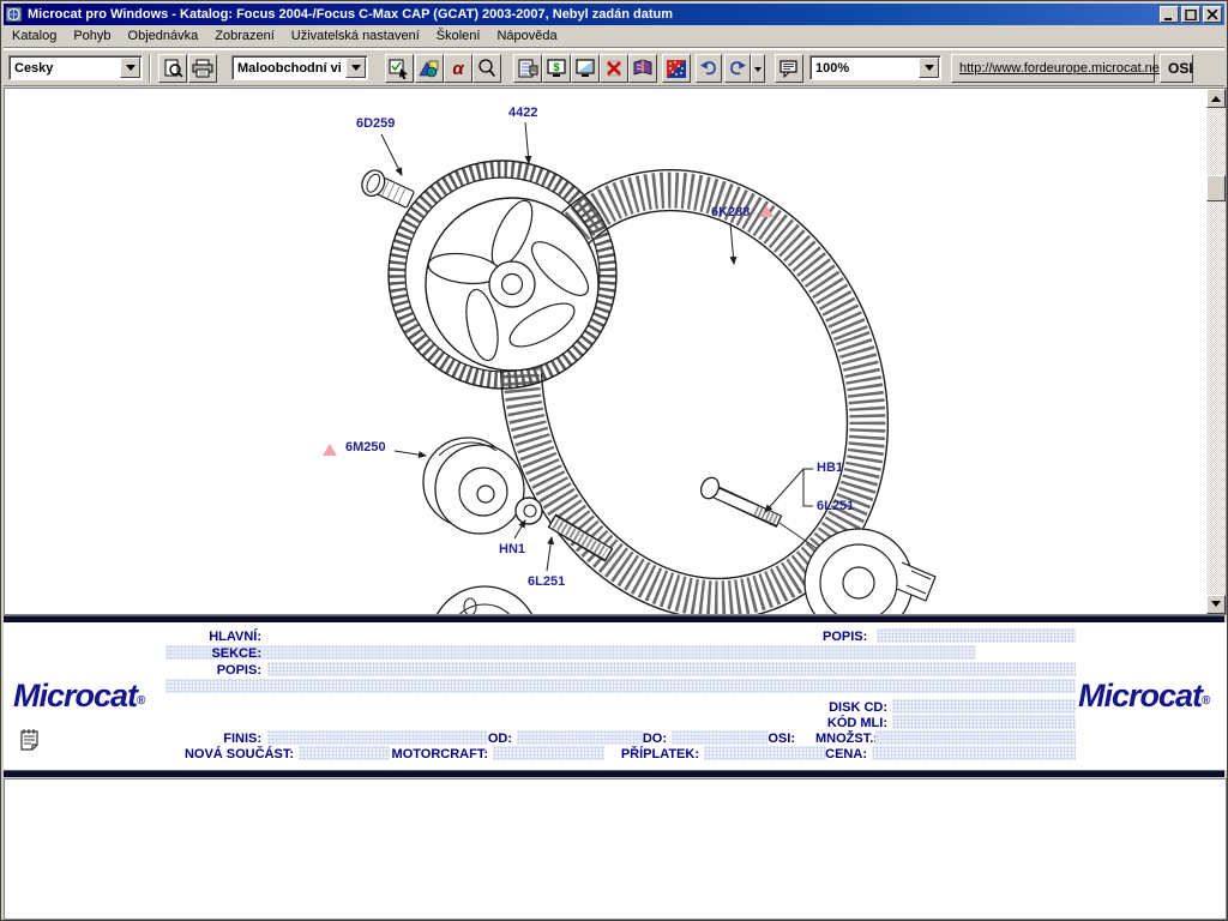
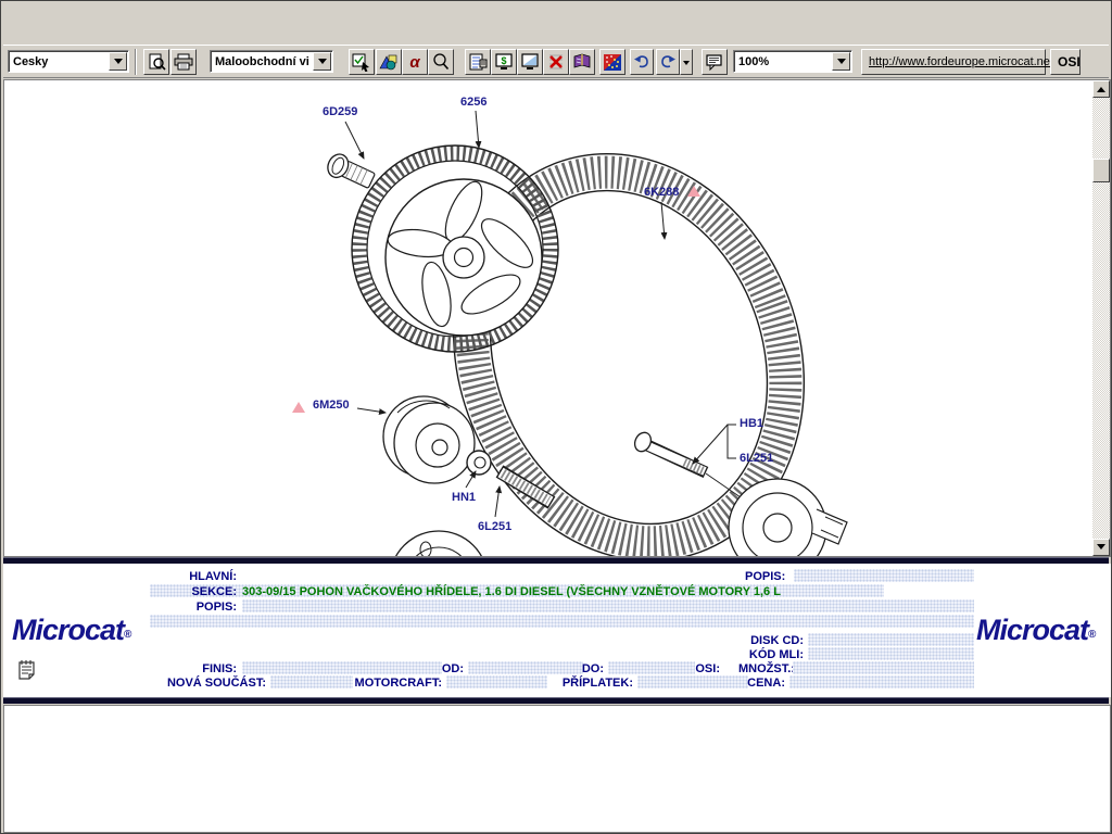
- Microcat pro Windows - Katalog: Focus 2004-/Focus C-Max CAP (GCAT) 2003-2007, Nebyl zadán datum
- Katalog
- Pohyb
- Objednávka
- Zobrazení
- Uživatelská nastavení
- Školení
- Nápověda
  Cesky
  Maloobchodní vi
  α
  $
  100%
  http://www.fordeurope.microcat.ne
  OSI
  6D259
- 4422
+ 6256
  6K288
  6M250
  HN1
  6L251
  HB1
  6L251
  HLAVNÍ:
  POPIS:
  SEKCE:
+ 303-09/15 POHON VAČKOVÉHO HŘÍDELE, 1.6 DI DIESEL (VŠECHNY VZNĚTOVÉ MOTORY 1,6 L
  POPIS:
  DISK CD:
  KÓD MLI:
  FINIS:
  OD:
  DO:
  OSI:
  MNOŽST.
  NOVÁ SOUČÁST:
  MOTORCRAFT:
  PŘÍPLATEK:
  CENA:
  Microcat®
  Microcat®
